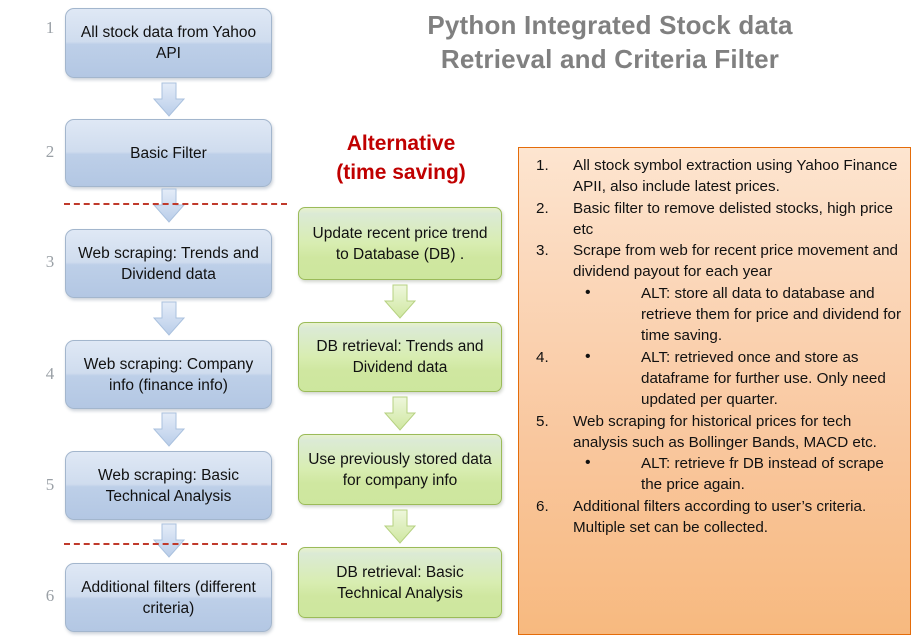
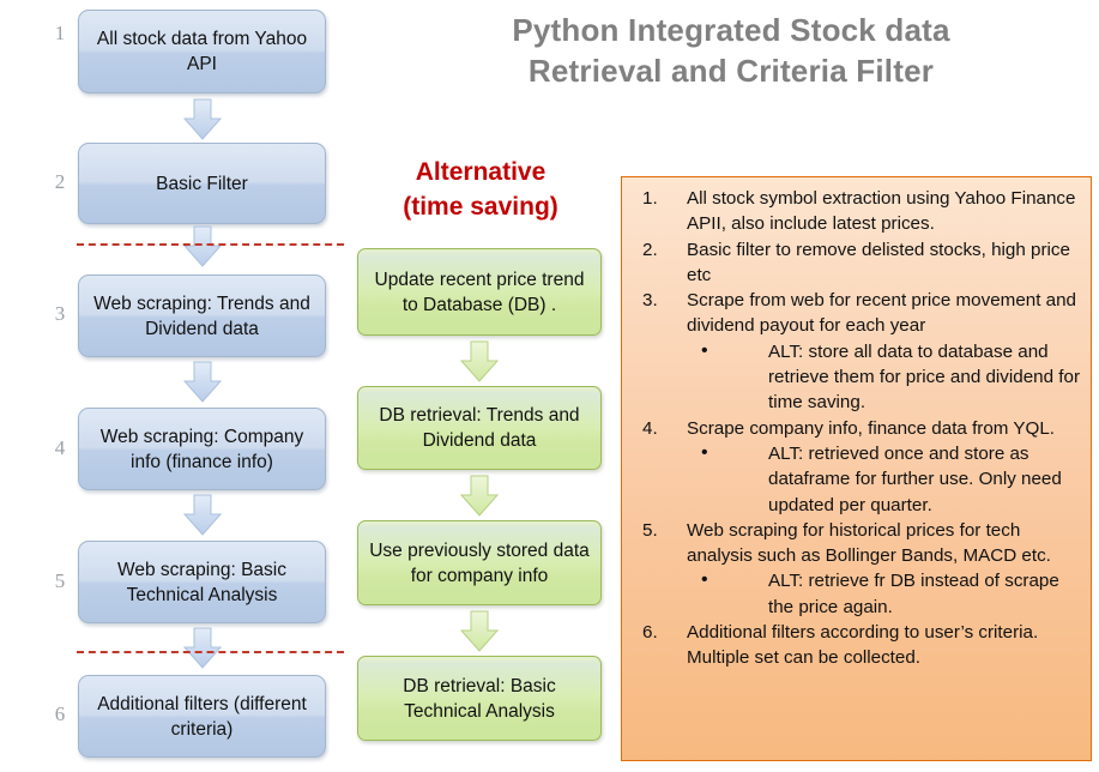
  Python Integrated Stock data
  Retrieval and Criteria Filter
  1
  All stock data from Yahoo API
  2
  Basic Filter
  3
  Web scraping: Trends and Dividend data
  4
  Web scraping: Company info (finance info)
  5
  Web scraping: Basic Technical Analysis
  6
  Additional filters (different criteria)
  Alternative
  (time saving)
  Update recent price trend to Database (DB) .
  DB retrieval: Trends and Dividend data
  Use previously stored data for company info
  DB retrieval: Basic Technical Analysis
  1.
  All stock symbol extraction using Yahoo Finance APII, also include latest prices.
  2.
  Basic filter to remove delisted stocks, high price etc
  3.
  Scrape from web for recent price movement and dividend payout for each year
  •
  ALT: store all data to database and retrieve them for price and dividend for time saving.
  4.
+ Scrape company info, finance data from YQL.
  •
  ALT: retrieved once and store as dataframe for further use. Only need updated per quarter.
  5.
  Web scraping for historical prices for tech analysis such as Bollinger Bands, MACD etc.
  •
  ALT: retrieve fr DB instead of scrape the price again.
  6.
  Additional filters according to user’s criteria. Multiple set can be collected.
